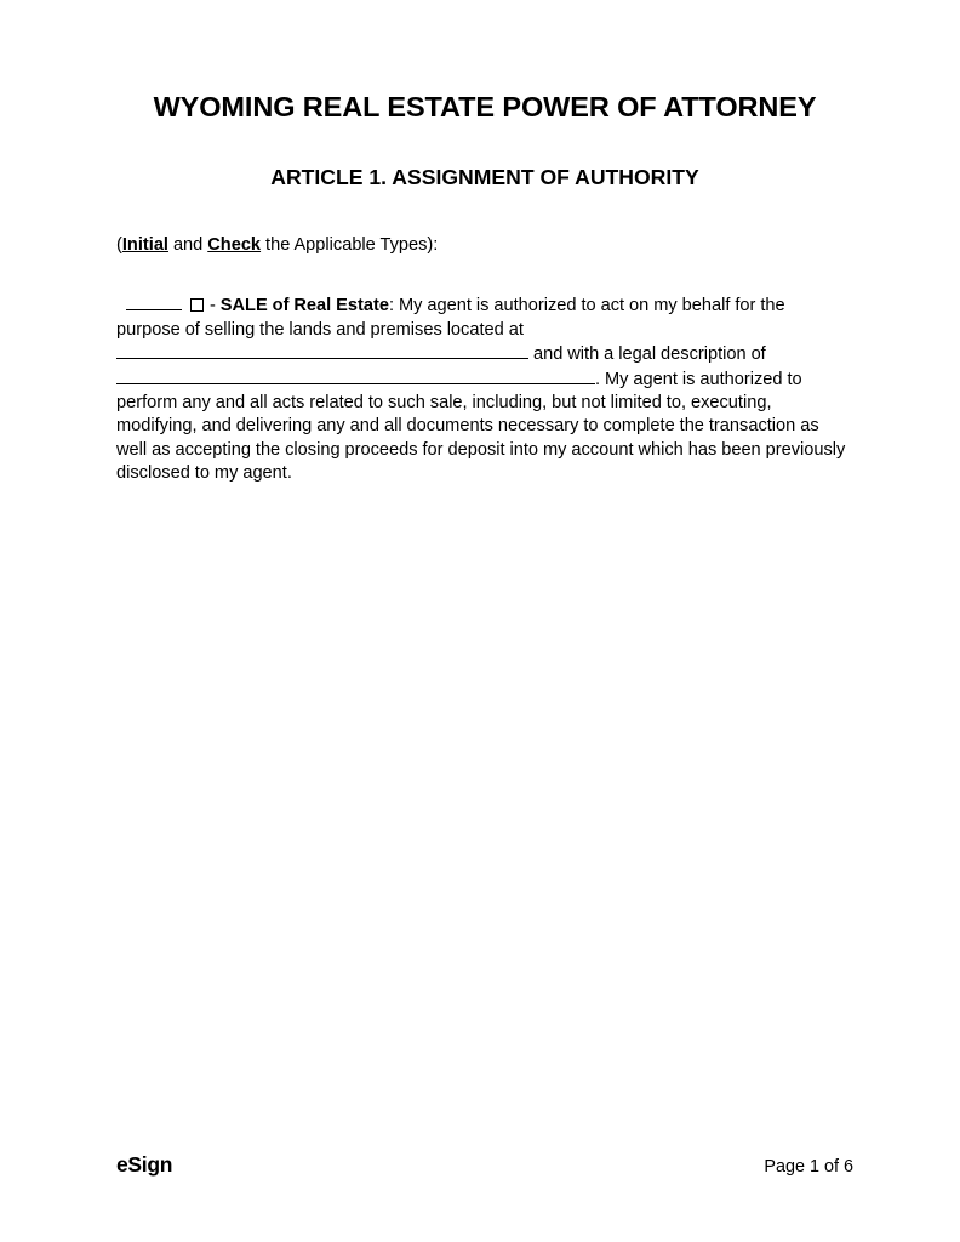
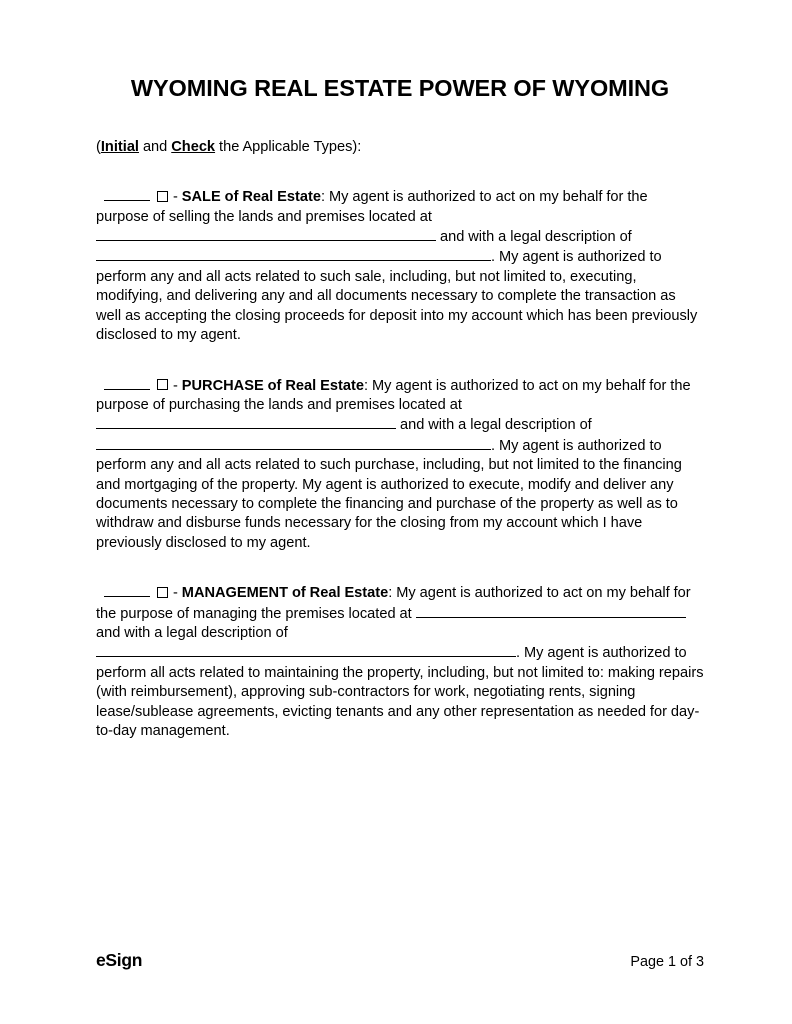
- WYOMING REAL ESTATE POWER OF ATTORNEY
+ WYOMING REAL ESTATE POWER OF WYOMING
- ARTICLE 1. ASSIGNMENT OF AUTHORITY
  (Initial and Check the Applicable Types):
  - SALE of Real Estate: My agent is authorized to act on my behalf for the purpose of selling the lands and premises located at and with a legal description of . My agent is authorized to perform any and all acts related to such sale, including, but not limited to, executing, modifying, and delivering any and all documents necessary to complete the transaction as well as accepting the closing proceeds for deposit into my account which has been previously disclosed to my agent.
+ - PURCHASE of Real Estate: My agent is authorized to act on my behalf for the purpose of purchasing the lands and premises located at and with a legal description of . My agent is authorized to perform any and all acts related to such purchase, including, but not limited to the financing and mortgaging of the property. My agent is authorized to execute, modify and deliver any documents necessary to complete the financing and purchase of the property as well as to withdraw and disburse funds necessary for the closing from my account which I have previously disclosed to my agent.
+ - MANAGEMENT of Real Estate: My agent is authorized to act on my behalf for the purpose of managing the premises located at and with a legal description of . My agent is authorized to perform all acts related to maintaining the property, including, but not limited to: making repairs (with reimbursement), approving sub-contractors for work, negotiating rents, signing lease/sublease agreements, evicting tenants and any other representation as needed for day-to-day management.
  eSign
- Page 1 of 6
+ Page 1 of 3
